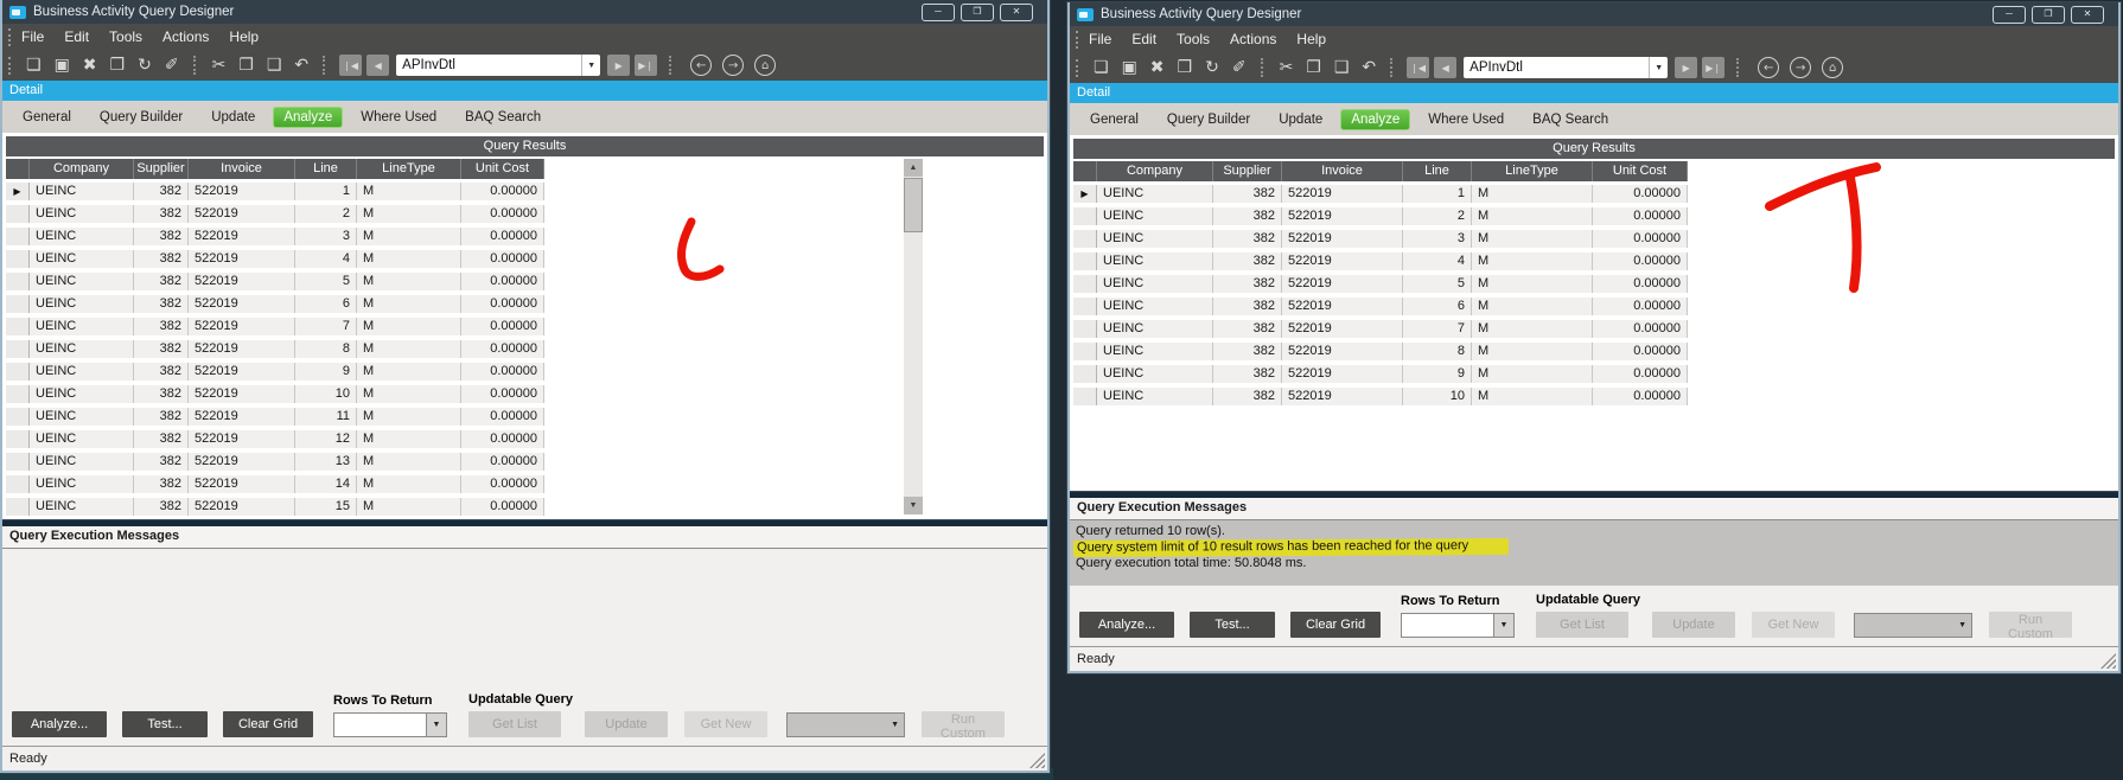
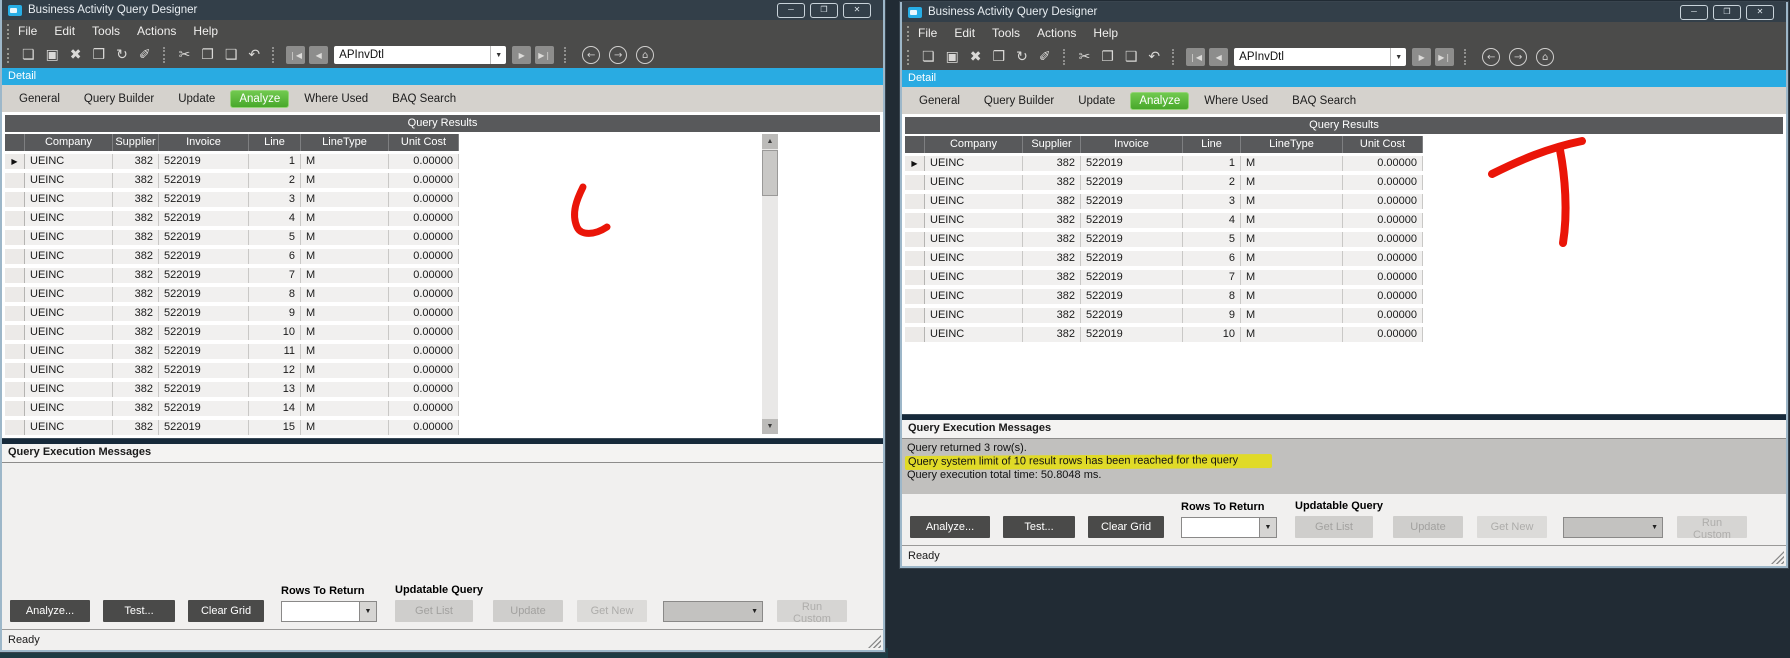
  Business Activity Query Designer
  ─
  ❐
  ✕
  File
  Edit
  Tools
  Actions
  Help
  ❏
  ▣
  ✖
  ❒
  ↻
  ✐
  ✂
  ❐
  ❑
  ↶
  ❘◀
  ◀
  APInvDtl
  ▶
  ▶❘
  ←
  →
  ⌂
  Detail
  General
  Query Builder
  Update
  Analyze
  Where Used
  BAQ Search
  Query Results
  Company
  Supplier
  Invoice
  Line
  LineType
  Unit Cost
  ▶
  UEINC
  382
  522019
  1
  M
  0.00000
  UEINC
  382
  522019
  2
  M
  0.00000
  UEINC
  382
  522019
  3
  M
  0.00000
  UEINC
  382
  522019
  4
  M
  0.00000
  UEINC
  382
  522019
  5
  M
  0.00000
  UEINC
  382
  522019
  6
  M
  0.00000
  UEINC
  382
  522019
  7
  M
  0.00000
  UEINC
  382
  522019
  8
  M
  0.00000
  UEINC
  382
  522019
  9
  M
  0.00000
  UEINC
  382
  522019
  10
  M
  0.00000
  UEINC
  382
  522019
  11
  M
  0.00000
  UEINC
  382
  522019
  12
  M
  0.00000
  UEINC
  382
  522019
  13
  M
  0.00000
  UEINC
  382
  522019
  14
  M
  0.00000
  UEINC
  382
  522019
  15
  M
  0.00000
  Query Execution Messages
  Analyze...
  Test...
  Clear Grid
  Rows To Return
  Updatable Query
  Get List
  Update
  Get New
  Run Custom
  Ready
  Business Activity Query Designer
  ─
  ❐
  ✕
  File
  Edit
  Tools
  Actions
  Help
  ❏
  ▣
  ✖
  ❒
  ↻
  ✐
  ✂
  ❐
  ❑
  ↶
  ❘◀
  ◀
  APInvDtl
  ▶
  ▶❘
  ←
  →
  ⌂
  Detail
  General
  Query Builder
  Update
  Analyze
  Where Used
  BAQ Search
  Query Results
  Company
  Supplier
  Invoice
  Line
  LineType
  Unit Cost
  ▶
  UEINC
  382
  522019
  1
  M
  0.00000
  UEINC
  382
  522019
  2
  M
  0.00000
  UEINC
  382
  522019
  3
  M
  0.00000
  UEINC
  382
  522019
  4
  M
  0.00000
  UEINC
  382
  522019
  5
  M
  0.00000
  UEINC
  382
  522019
  6
  M
  0.00000
  UEINC
  382
  522019
  7
  M
  0.00000
  UEINC
  382
  522019
  8
  M
  0.00000
  UEINC
  382
  522019
  9
  M
  0.00000
  UEINC
  382
  522019
  10
  M
  0.00000
  Query Execution Messages
- Query returned 10 row(s).
+ Query returned 3 row(s).
  Query system limit of 10 result rows has been reached for the query
  Query execution total time: 50.8048 ms.
  Analyze...
  Test...
  Clear Grid
  Rows To Return
  Updatable Query
  Get List
  Update
  Get New
  Run Custom
  Ready
